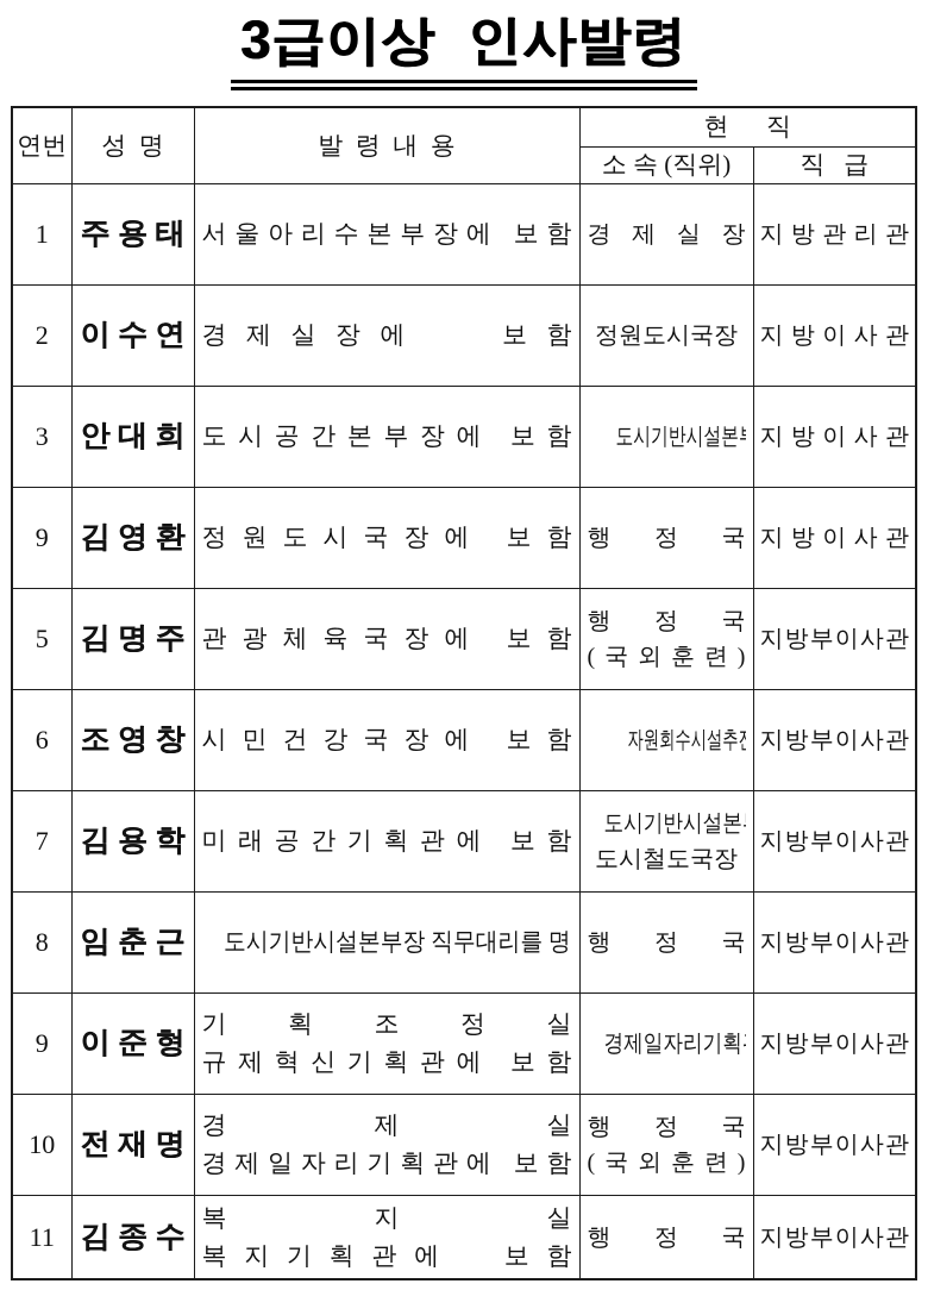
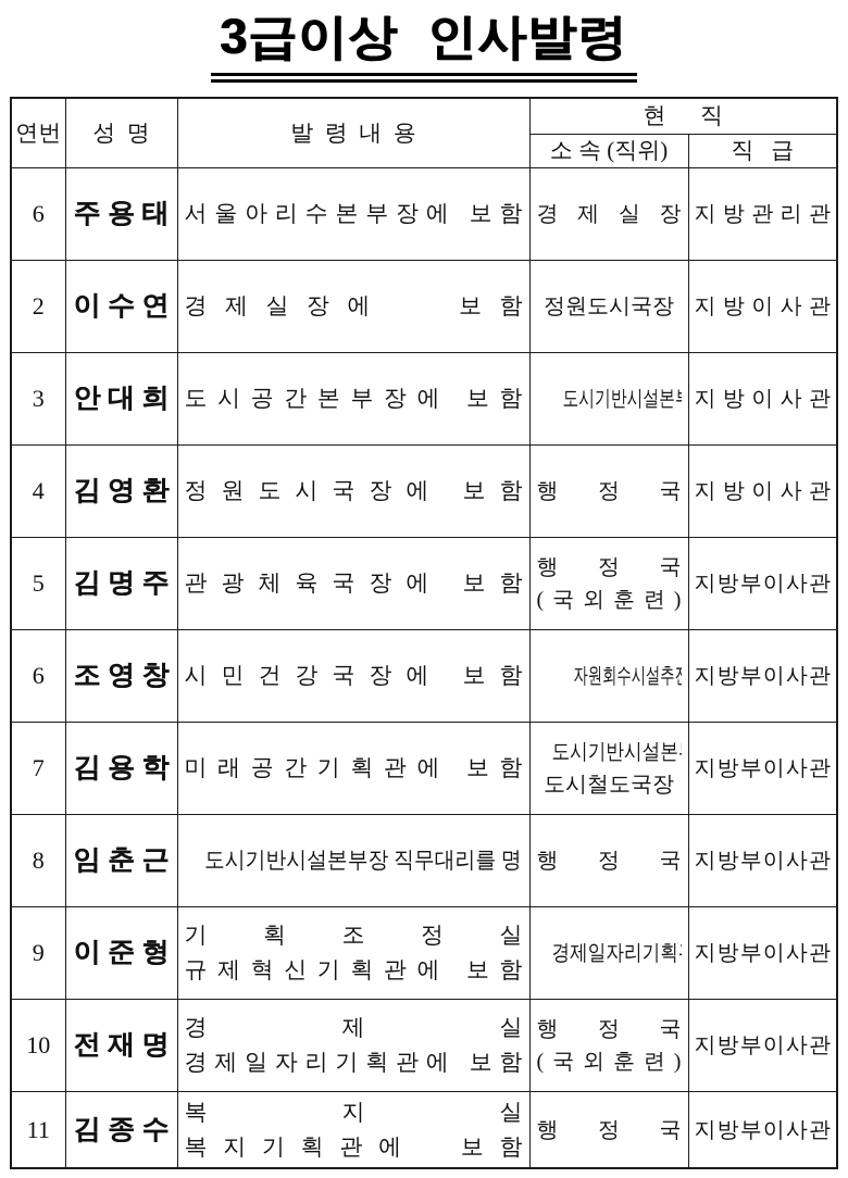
  3급이상 인사발령
  연번	성 명	발 령 내 용	현 직
  소 속 (직위)	직 급
- 1	주 용 태	서 울 아 리 수 본 부 장 에 보 함	경 제 실 장	지 방 관 리 관
+ 6	주 용 태	서 울 아 리 수 본 부 장 에 보 함	경 제 실 장	지 방 관 리 관
  2	이 수 연	경 제 실 장 에 보 함	정원도시국장	지 방 이 사 관
  3	안 대 희	도 시 공 간 본 부 장 에 보 함	도시기반시설본	지 방 이 사 관
- 9	김 영 환	정 원 도 시 국 장 에 보 함	행 정 국	지 방 이 사 관
+ 4	김 영 환	정 원 도 시 국 장 에 보 함	행 정 국	지 방 이 사 관
  5	김 명 주	관 광 체 육 국 장 에 보 함	행 정 국( 국 외 훈 련 )	지방부이사관
  6	조 영 창	시 민 건 강 국 장 에 보 함	자원회수시설추	지방부이사관
  7	김 용 학	미 래 공 간 기 획 관 에 보 함	도시기반시설본도시철도국장	지방부이사관
  8	임 춘 근	도시기반시설본부장 직무대리를 명	행 정 국	지방부이사관
  9	이 준 형	기 획 조 정 실규 제 혁 신 기 획 관 에 보 함	경제일자리기획	지방부이사관
  10	전 재 명	경 제 실경 제 일 자 리 기 획 관 에 보 함	행 정 국( 국 외 훈 련 )	지방부이사관
  11	김 종 수	복 지 실복 지 기 획 관 에 보 함	행 정 국	지방부이사관
